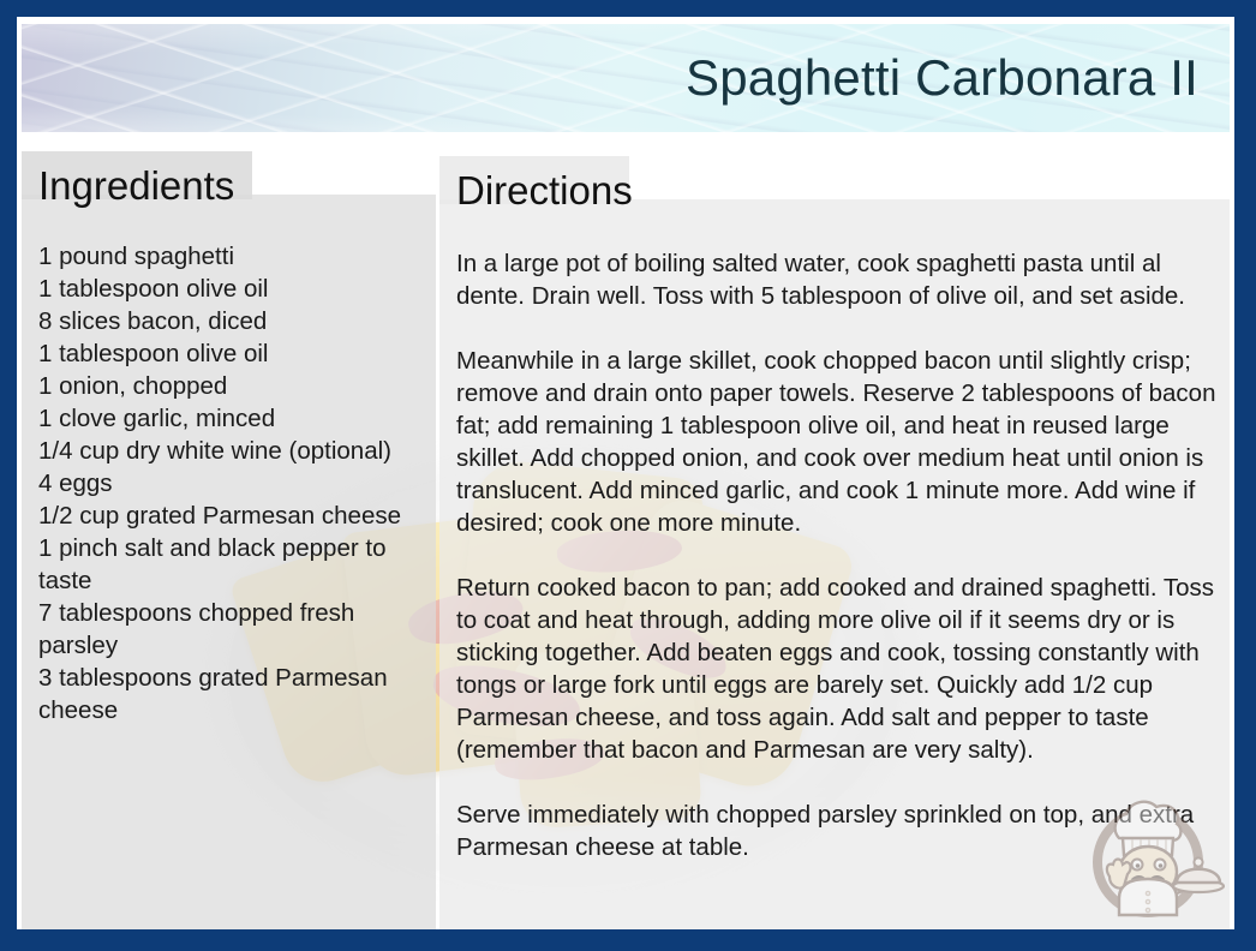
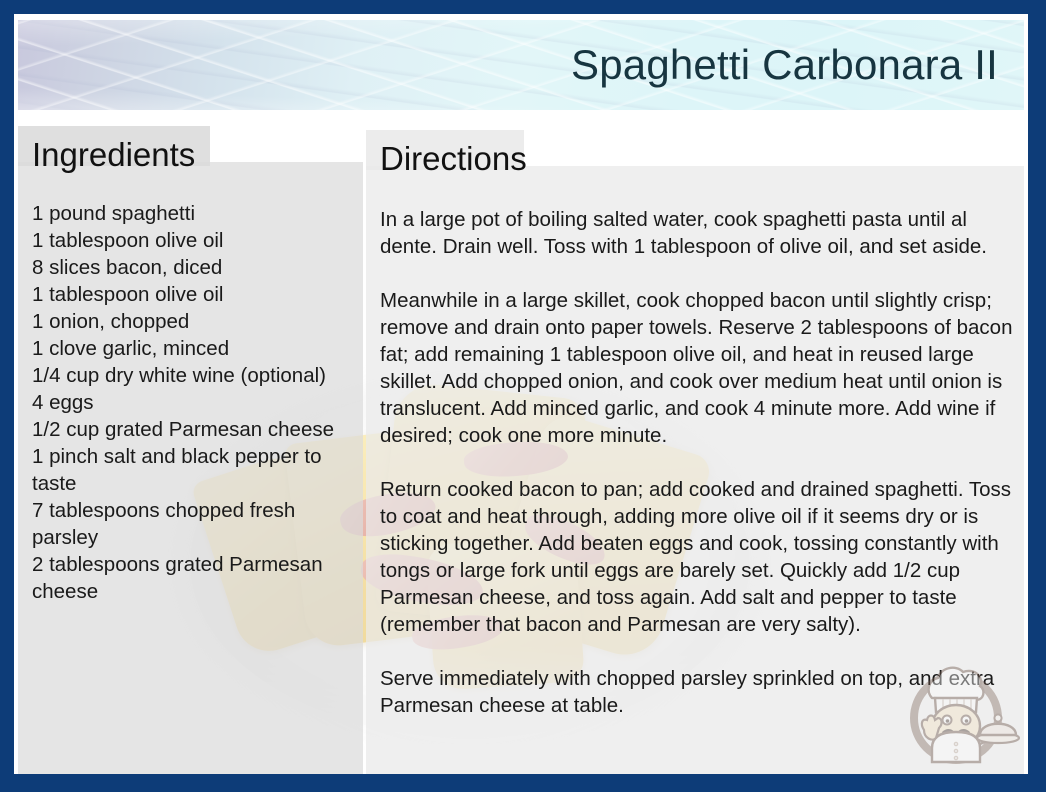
  Spaghetti Carbonara II
  Ingredients
  Directions
  1 pound spaghetti
  1 tablespoon olive oil
  8 slices bacon, diced
  1 tablespoon olive oil
  1 onion, chopped
  1 clove garlic, minced
  1/4 cup dry white wine (optional)
  4 eggs
  1/2 cup grated Parmesan cheese
  1 pinch salt and black pepper to taste
  7 tablespoons chopped fresh parsley
- 3 tablespoons grated Parmesan cheese
+ 2 tablespoons grated Parmesan cheese
- In a large pot of boiling salted water, cook spaghetti pasta until al dente. Drain well. Toss with 5 tablespoon of olive oil, and set aside.
+ In a large pot of boiling salted water, cook spaghetti pasta until al dente. Drain well. Toss with 1 tablespoon of olive oil, and set aside.
- Meanwhile in a large skillet, cook chopped bacon until slightly crisp; remove and drain onto paper towels. Reserve 2 tablespoons of bacon fat; add remaining 1 tablespoon olive oil, and heat in reused large skillet. Add chopped onion, and cook over medium heat until onion is translucent. Add minced garlic, and cook 1 minute more. Add wine if desired; cook one more minute.
+ Meanwhile in a large skillet, cook chopped bacon until slightly crisp; remove and drain onto paper towels. Reserve 2 tablespoons of bacon fat; add remaining 1 tablespoon olive oil, and heat in reused large skillet. Add chopped onion, and cook over medium heat until onion is translucent. Add minced garlic, and cook 4 minute more. Add wine if desired; cook one more minute.
  Return cooked bacon to pan; add cooked and drained spaghetti. Toss to coat and heat through, adding more olive oil if it seems dry or is sticking together. Add beaten eggs and cook, tossing constantly with tongs or large fork until eggs are barely set. Quickly add 1/2 cup Parmesan cheese, and toss again. Add salt and pepper to taste (remember that bacon and Parmesan are very salty).
  Serve immediately with chopped parsley sprinkled on top, and extra Parmesan cheese at table.
